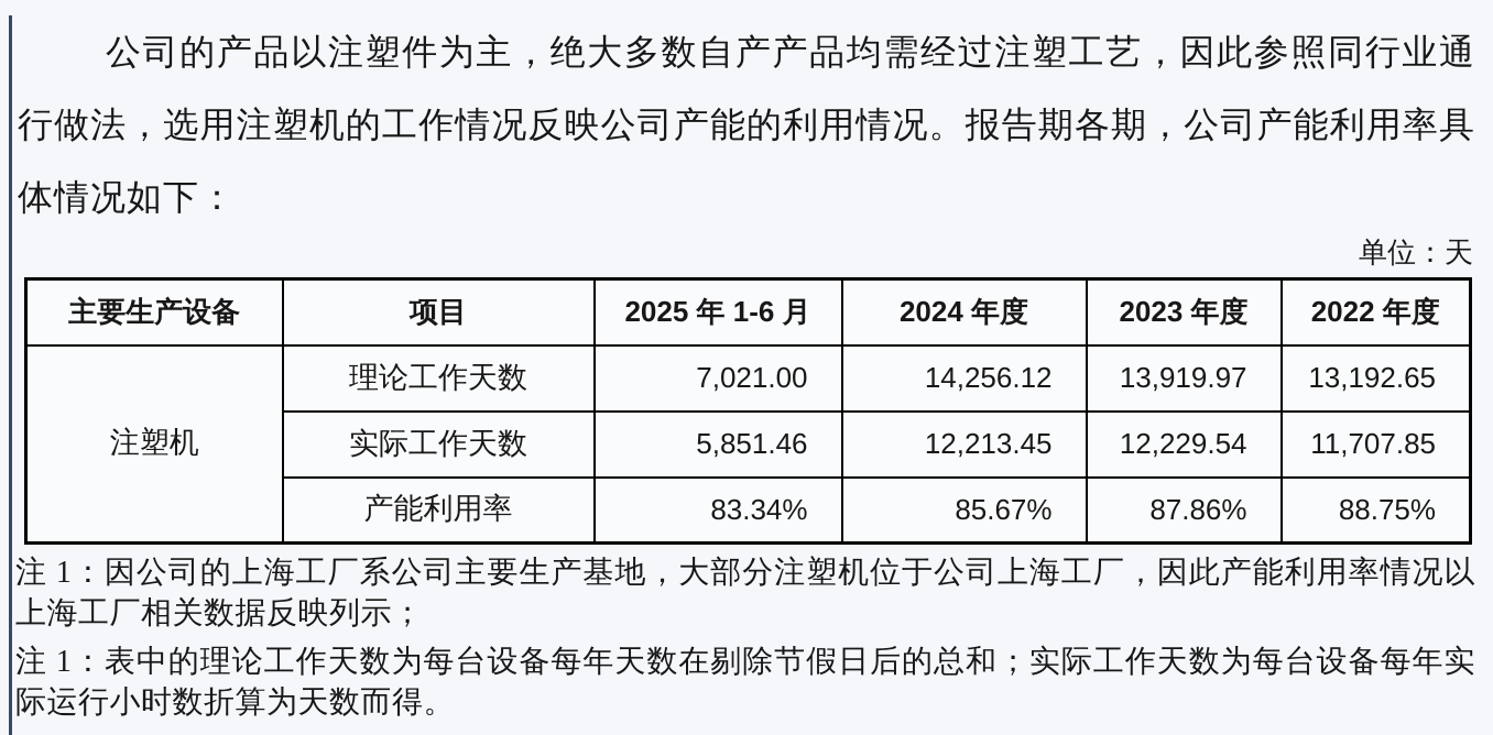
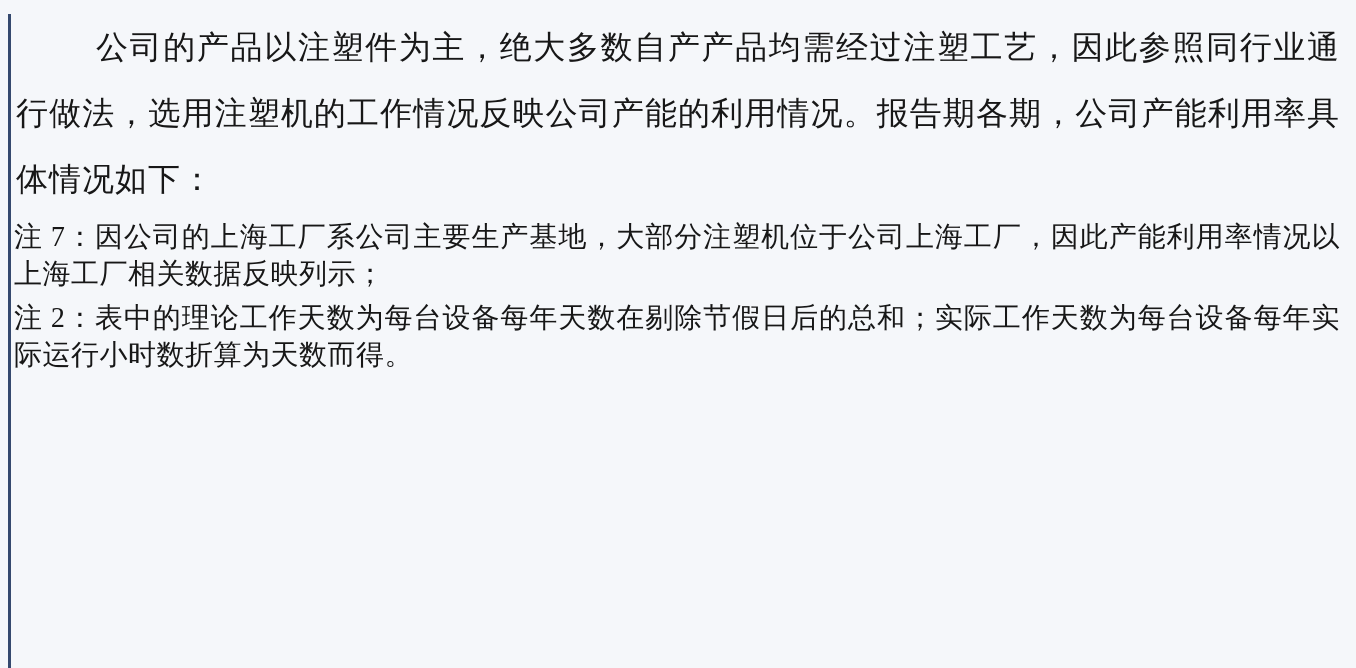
  公司的产品以注塑件为主，绝大多数自产产品均需经过注塑工艺，因此参照同行业通行做法，选用注塑机的工作情况反映公司产能的利用情况。报告期各期，公司产能利用率具体情况如下：
- 单位：天
- 主要生产设备	项目	2025 年 1-6 月	2024 年度	2023 年度	2022 年度
- 注塑机	理论工作天数	7,021.00	14,256.12	13,919.97	13,192.65
- 实际工作天数	5,851.46	12,213.45	12,229.54	11,707.85
- 产能利用率	83.34%	85.67%	87.86%	88.75%
- 注 1：因公司的上海工厂系公司主要生产基地，大部分注塑机位于公司上海工厂，因此产能利用率情况以上海工厂相关数据反映列示；
+ 注 7：因公司的上海工厂系公司主要生产基地，大部分注塑机位于公司上海工厂，因此产能利用率情况以上海工厂相关数据反映列示；
- 注 1：表中的理论工作天数为每台设备每年天数在剔除节假日后的总和；实际工作天数为每台设备每年实际运行小时数折算为天数而得。
+ 注 2：表中的理论工作天数为每台设备每年天数在剔除节假日后的总和；实际工作天数为每台设备每年实际运行小时数折算为天数而得。
